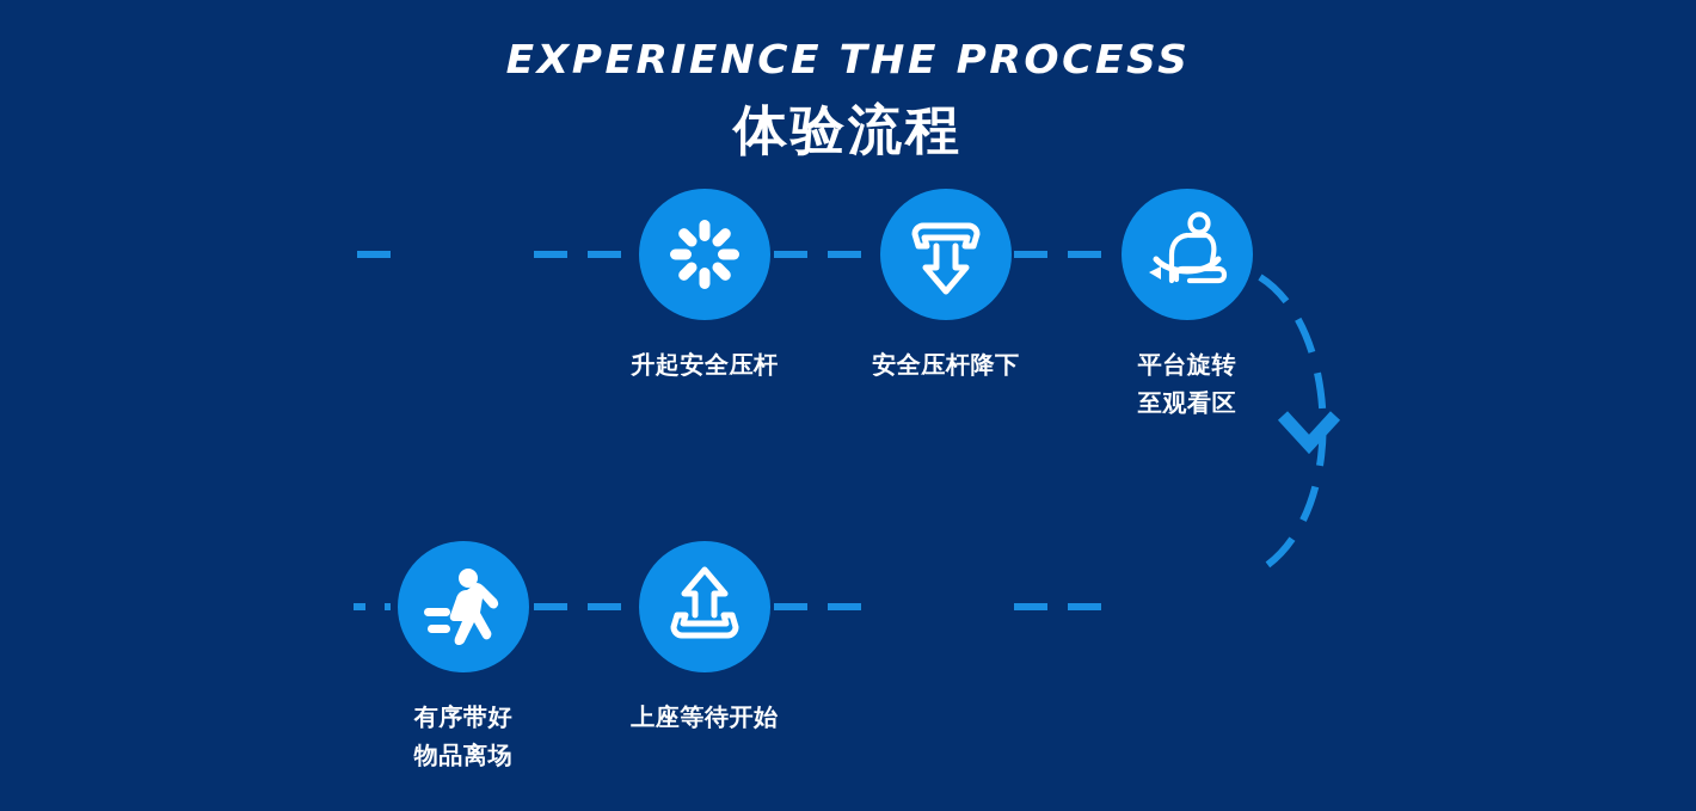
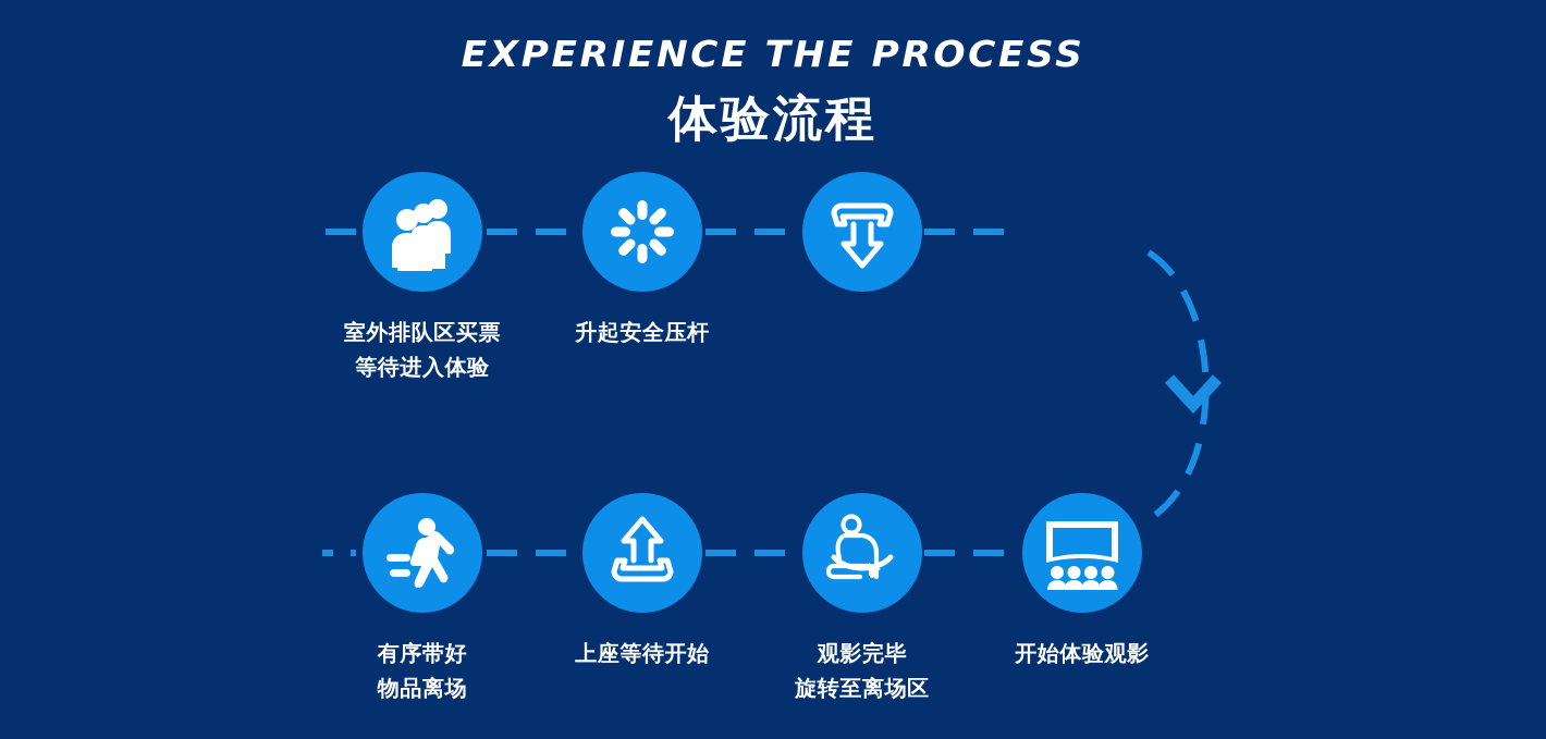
  EXPERIENCE THE PROCESS
  体验流程
+ 室外排队区买票
+ 等待进入体验
  升起安全压杆
- 安全压杆降下
- 平台旋转
- 至观看区
  有序带好
  物品离场
  上座等待开始
+ 观影完毕
+ 旋转至离场区
+ 开始体验观影
